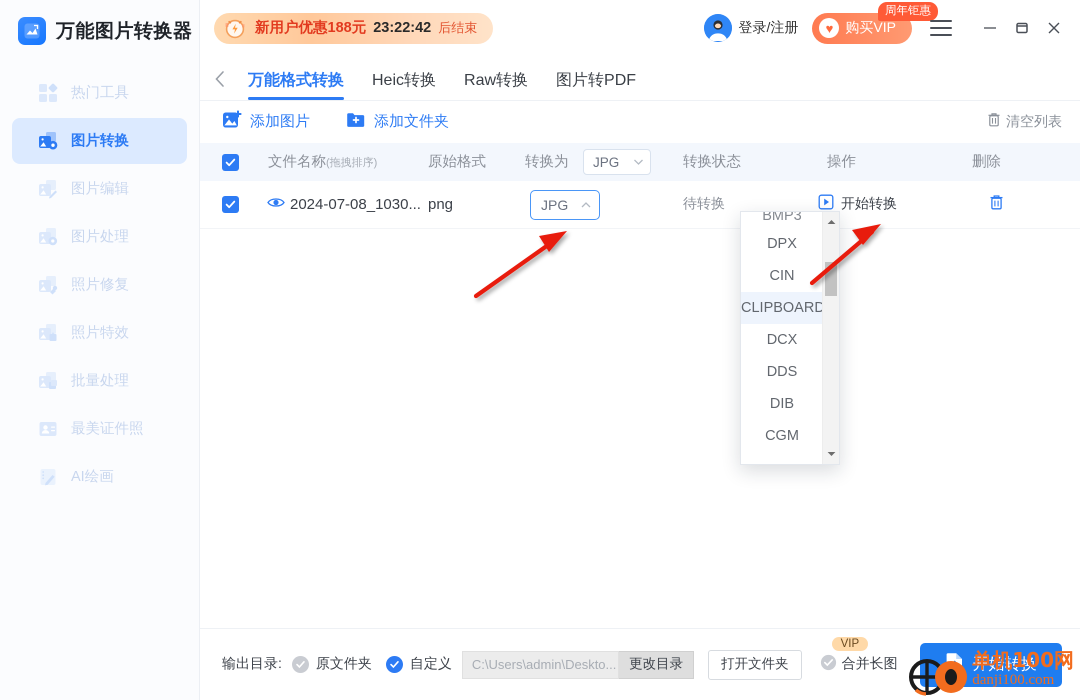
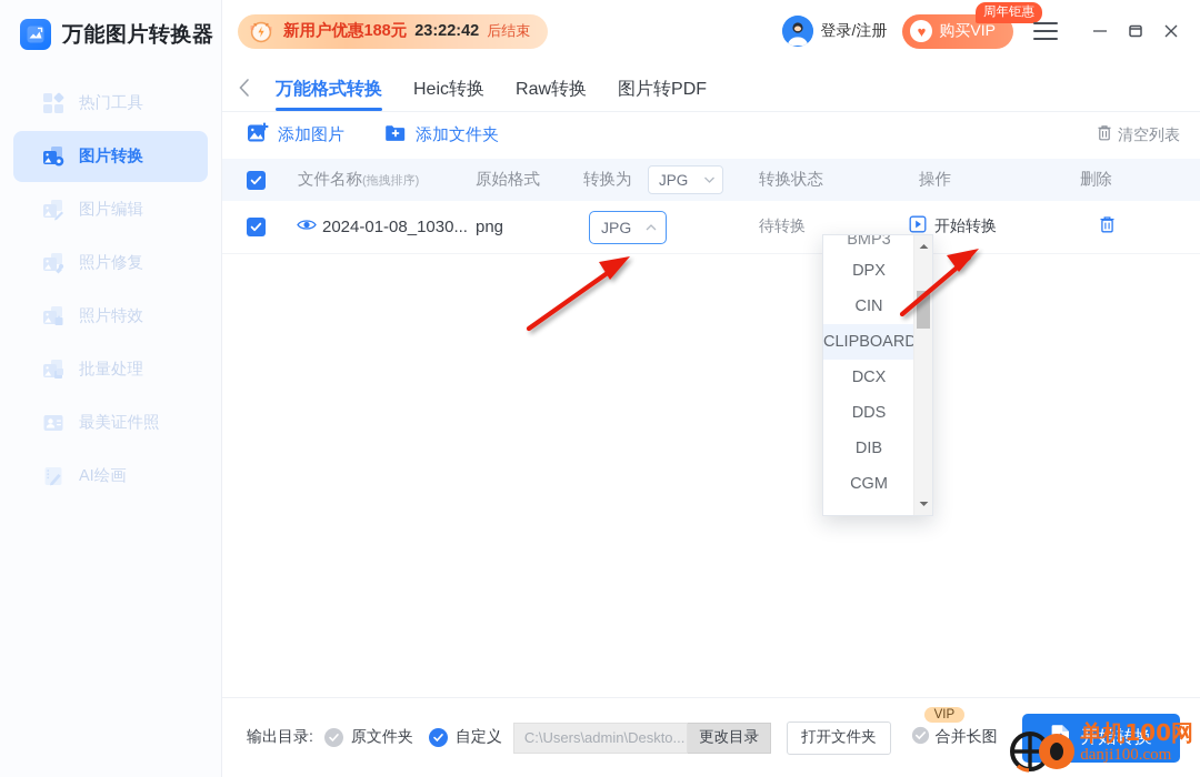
  万能图片转换器
  热门工具
  图片转换
  图片编辑
- 图片处理
  照片修复
  照片特效
  批量处理
  最美证件照
  AI绘画
  新用户优惠188元
  23:22:42
  后结束
  登录/注册
  ♥
  购买VIP
  周年钜惠
  万能格式转换
  Heic转换
  Raw转换
  图片转PDF
  添加图片
  添加文件夹
  清空列表
  文件名称(拖拽排序)
  原始格式
  转换为
  JPG
  转换状态
  操作
  删除
- 2024-07-08_1030...
+ 2024-01-08_1030...
  png
  JPG
  待转换
  开始转换
  输出目录:
  原文件夹
  自定义
  C:\Users\admin\Deskto...
  更改目录
  打开文件夹
  VIP
  合并长图
  开始转换
  BMP3
  DPX
  CIN
  CLIPBOARD
  DCX
  DDS
  DIB
  CGM
  单机100网
  danji100.com
